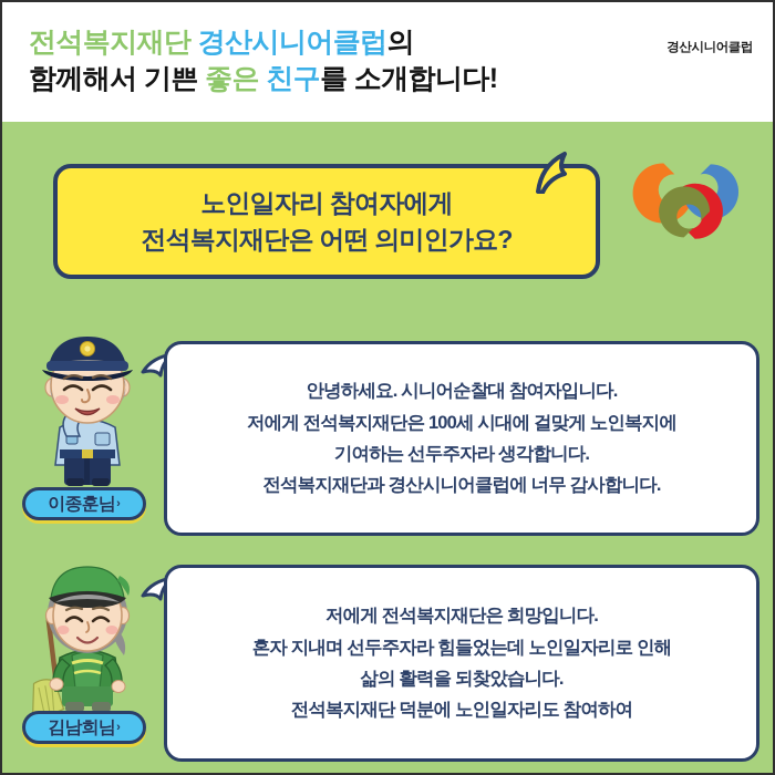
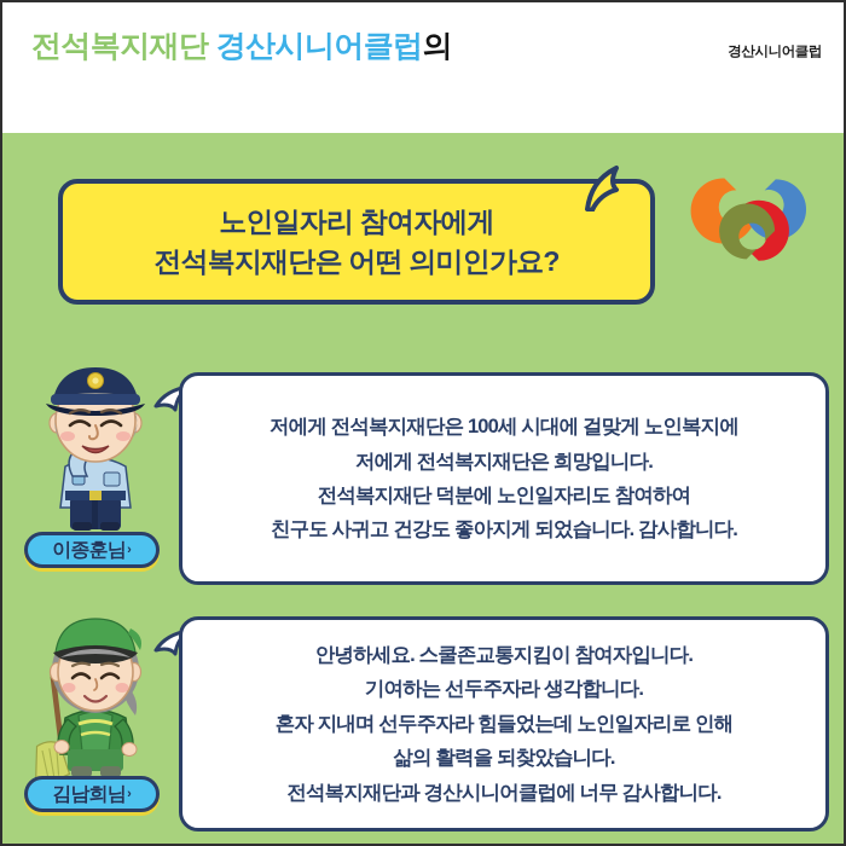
  전석복지재단 경산시니어클럽의
- 함께해서 기쁜 좋은 친구를 소개합니다!
  경산시니어클럽
  노인일자리 참여자에게
  전석복지재단은 어떤 의미인가요?
- 안녕하세요. 시니어순찰대 참여자입니다.
  저에게 전석복지재단은 100세 시대에 걸맞게 노인복지에
- 기여하는 선두주자라 생각합니다.
+ 저에게 전석복지재단은 희망입니다.
- 전석복지재단과 경산시니어클럽에 너무 감사합니다.
+ 전석복지재단 덕분에 노인일자리도 참여하여
+ 친구도 사귀고 건강도 좋아지게 되었습니다. 감사합니다.
  이종훈님
  ›
+ 안녕하세요. 스쿨존교통지킴이 참여자입니다.
- 저에게 전석복지재단은 희망입니다.
+ 기여하는 선두주자라 생각합니다.
  혼자 지내며 선두주자라 힘들었는데 노인일자리로 인해
  삶의 활력을 되찾았습니다.
- 전석복지재단 덕분에 노인일자리도 참여하여
+ 전석복지재단과 경산시니어클럽에 너무 감사합니다.
  김남희님
  ›
